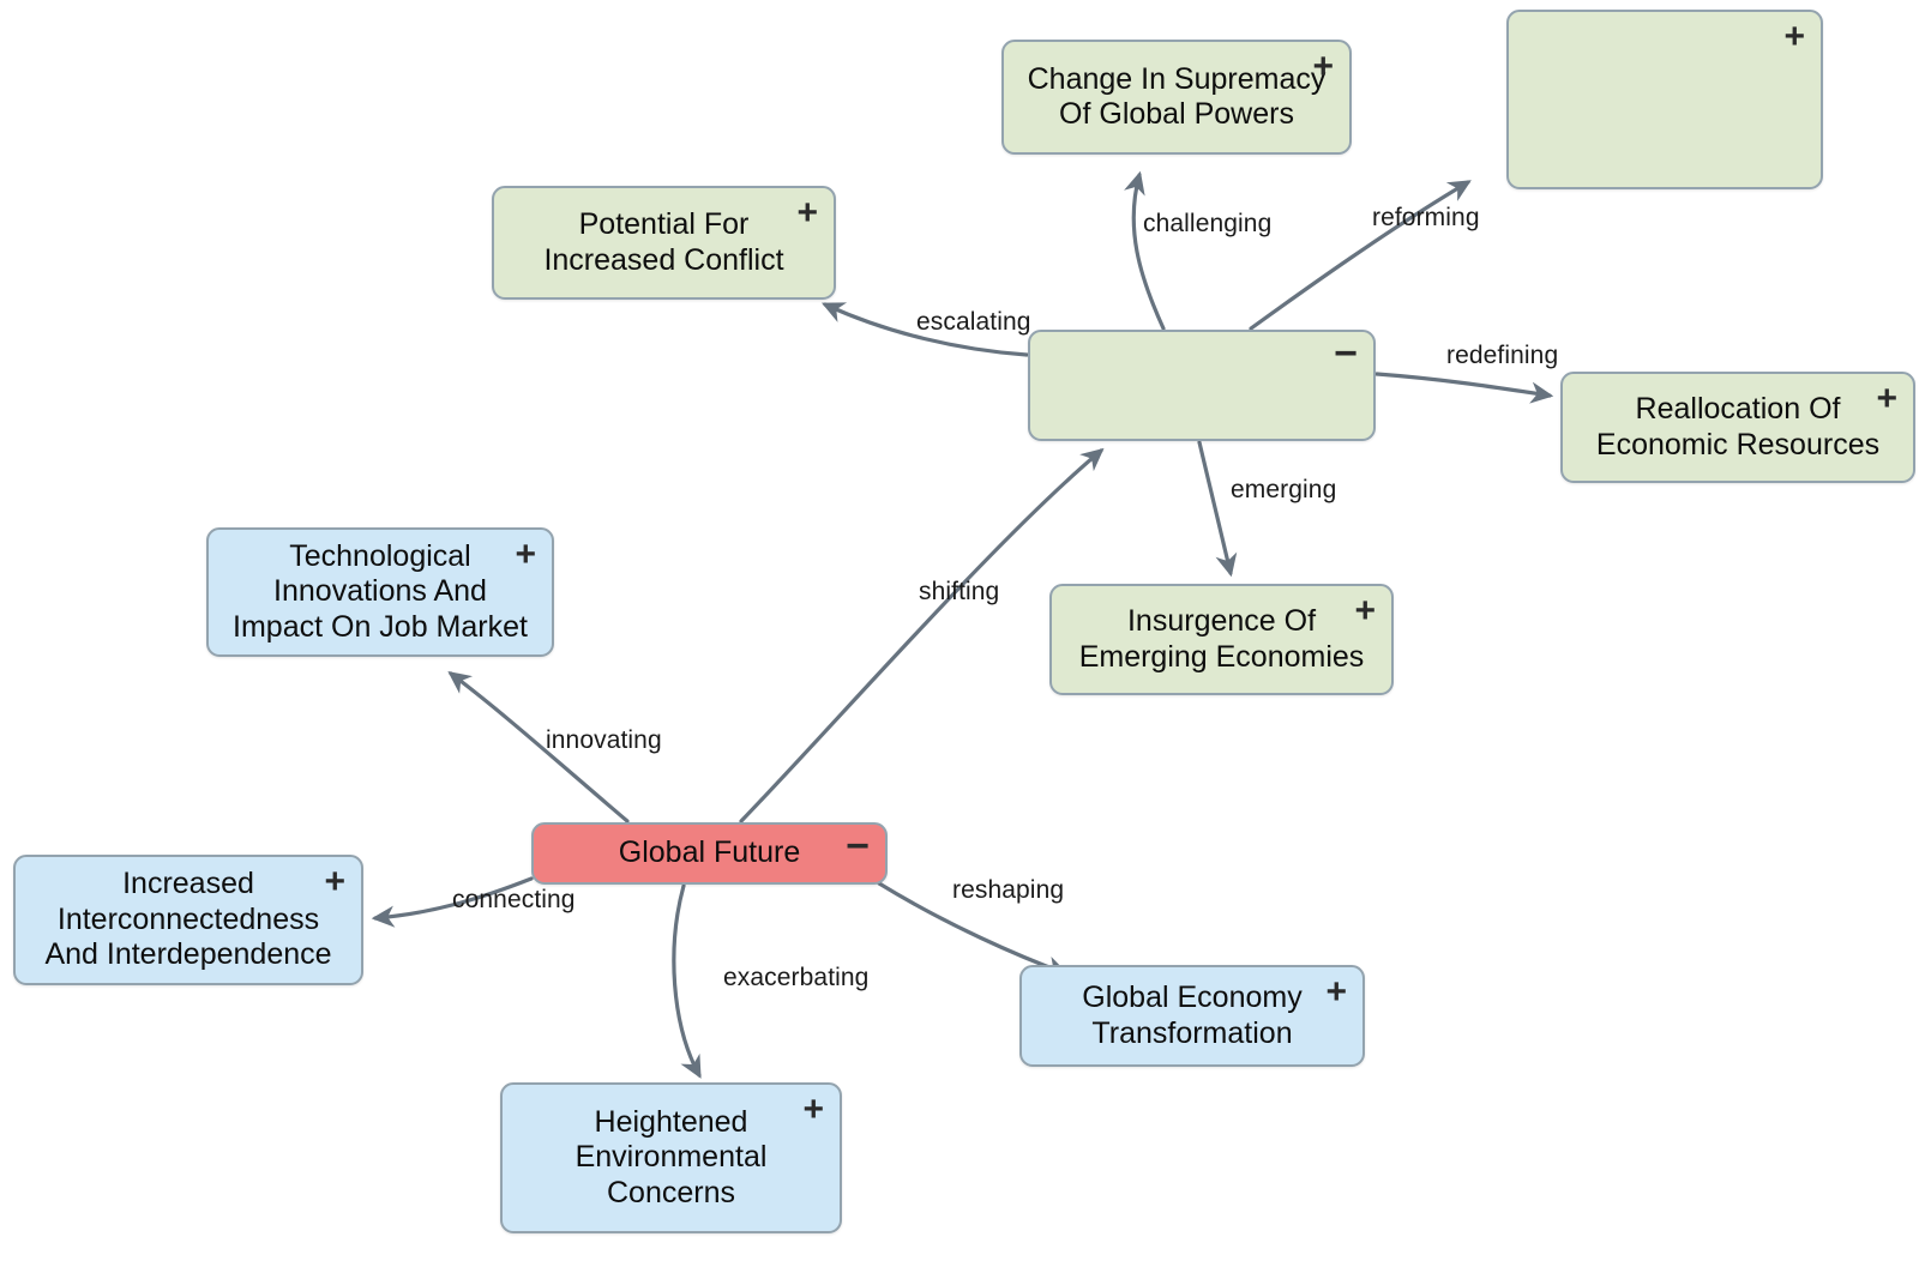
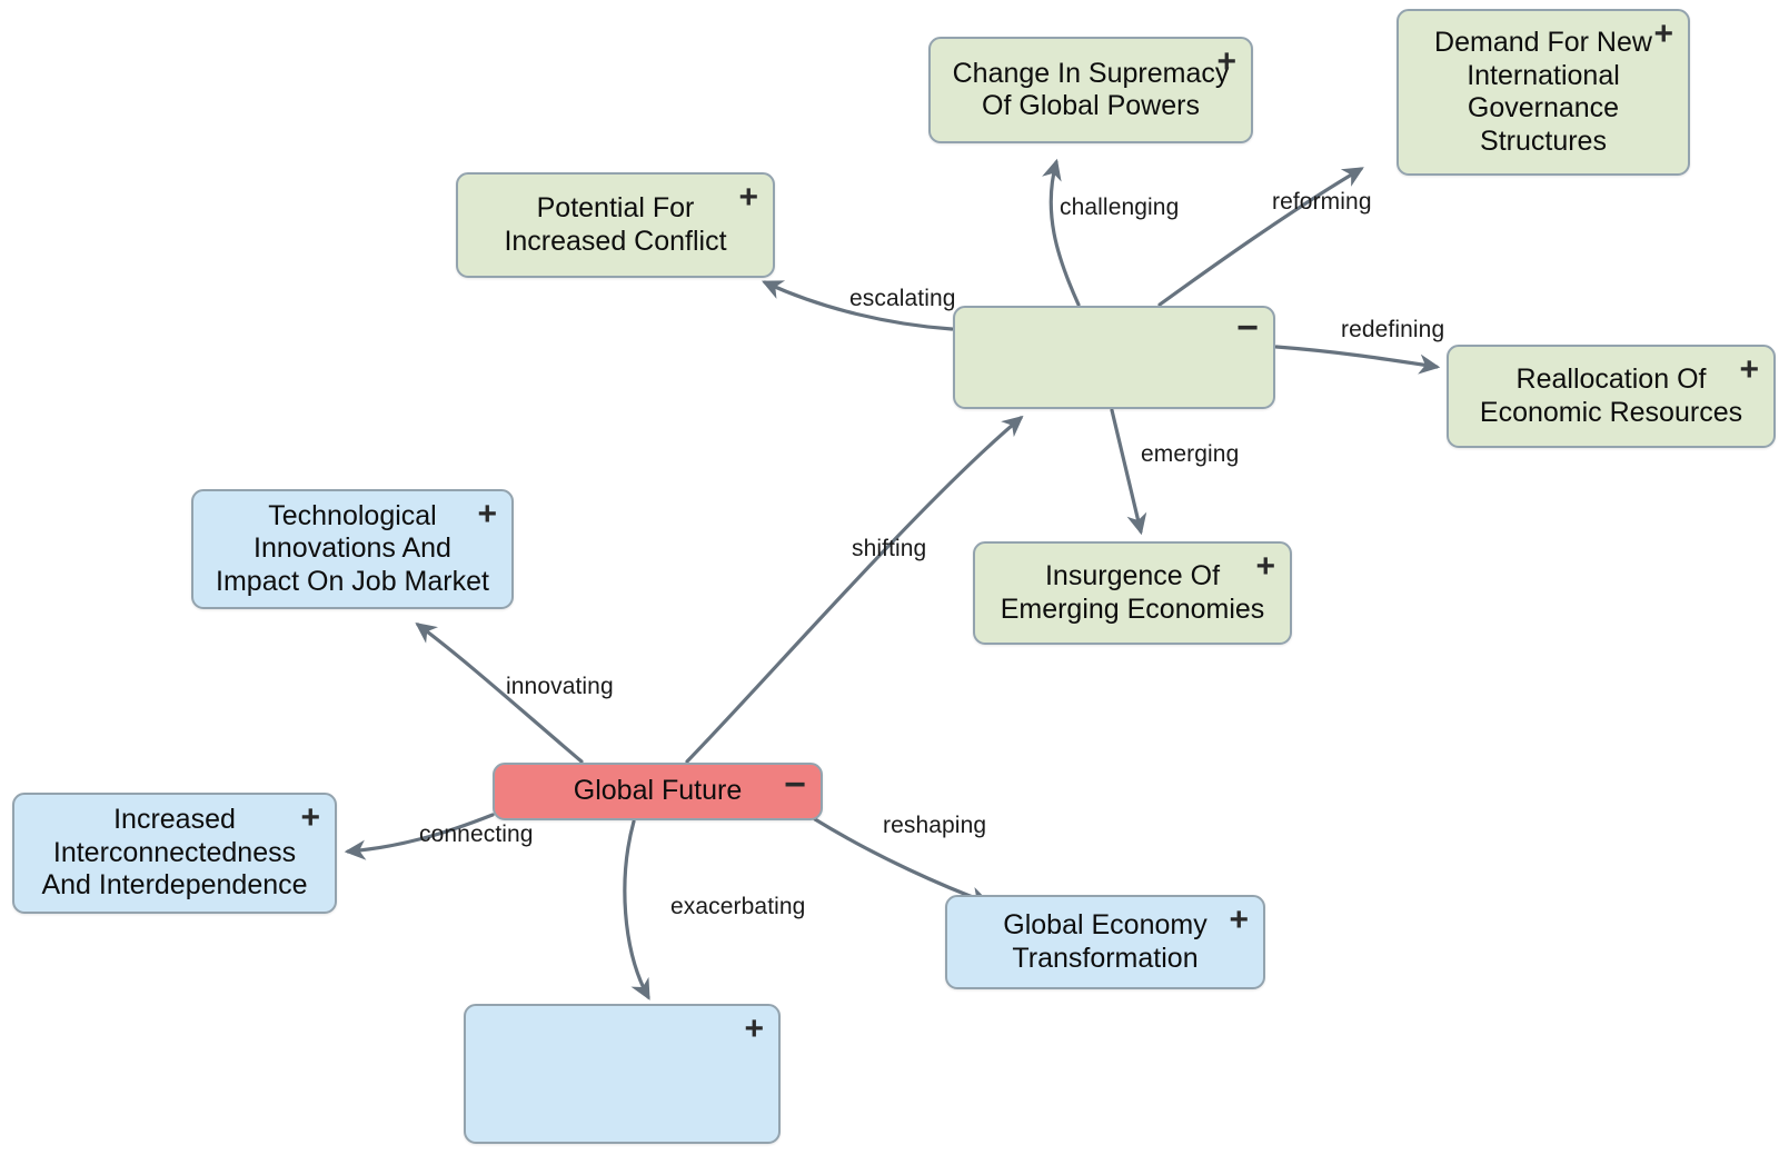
  challenging
  reforming
  escalating
  redefining
  emerging
  shifting
  innovating
  connecting
  exacerbating
  reshaping
  Change In Supremacy
  Of Global Powers
  +
+ Demand For New
+ International
+ Governance
+ Structures
  +
  Potential For
  Increased Conflict
  +
  −
  Reallocation Of
  Economic Resources
  +
  Technological
  Innovations And
  Impact On Job Market
  +
  Insurgence Of
  Emerging Economies
  +
  Global Future
  −
  Increased
  Interconnectedness
  And Interdependence
  +
  Global Economy
  Transformation
  +
- Heightened
- Environmental
- Concerns
  +
